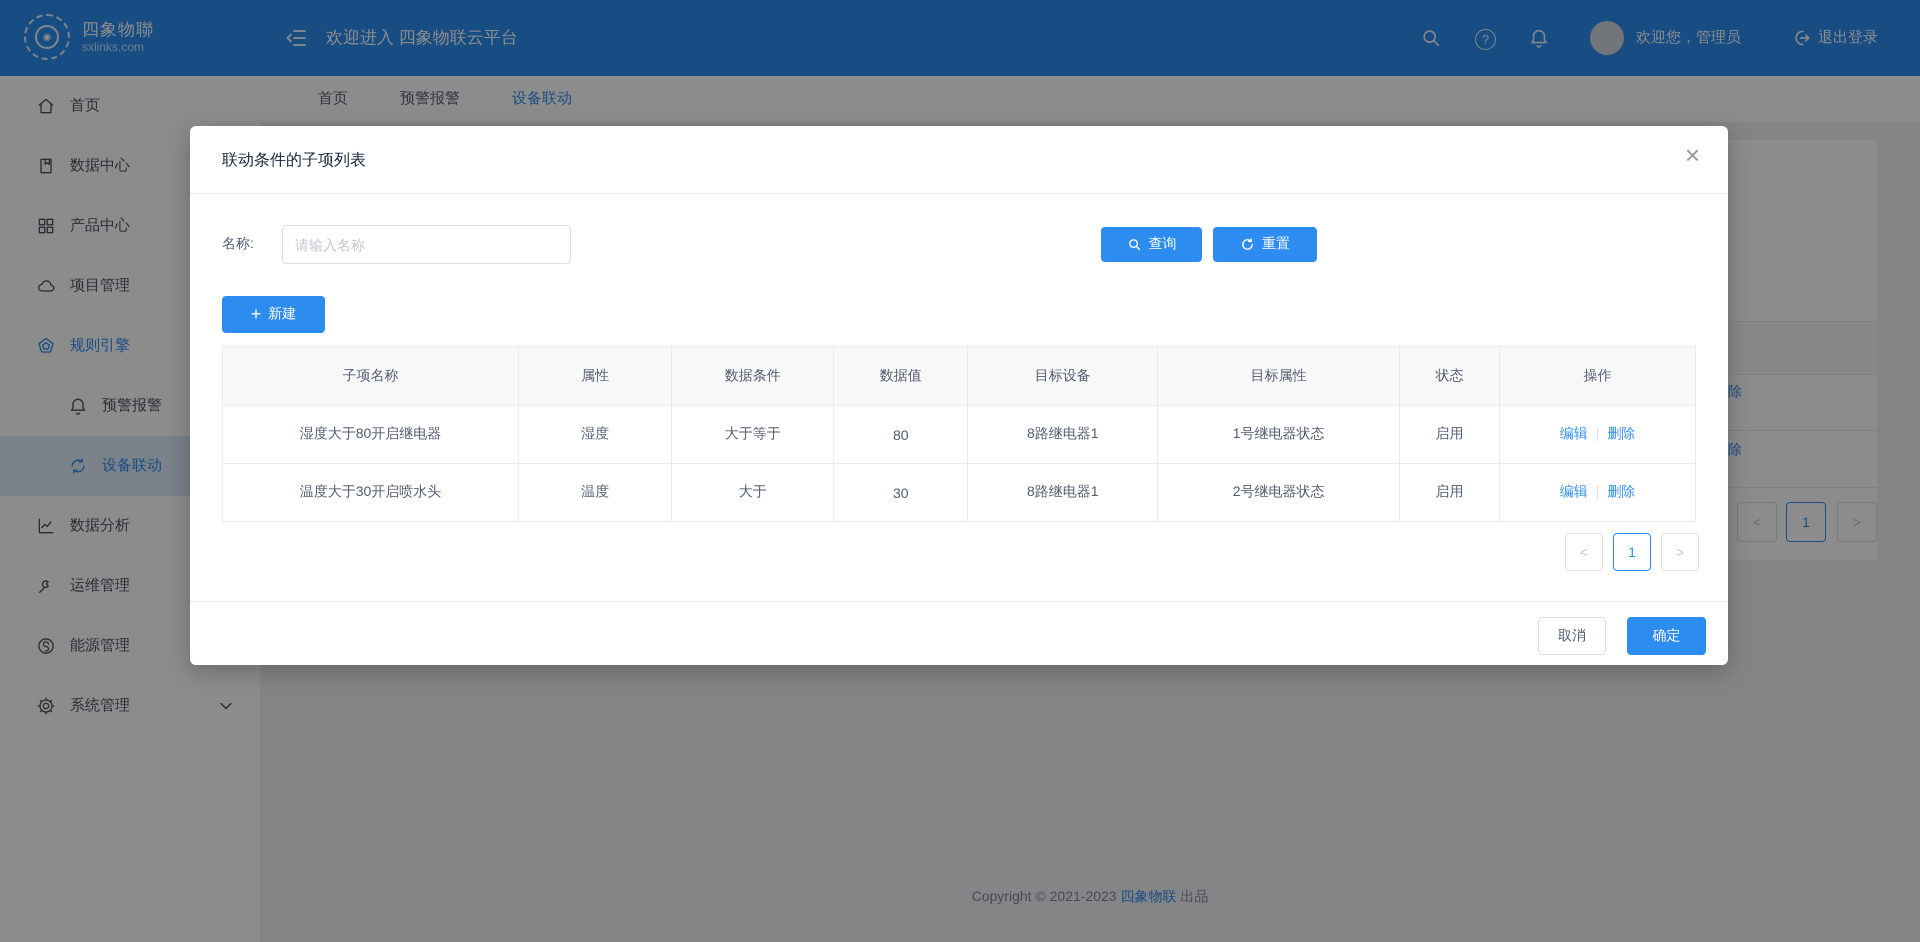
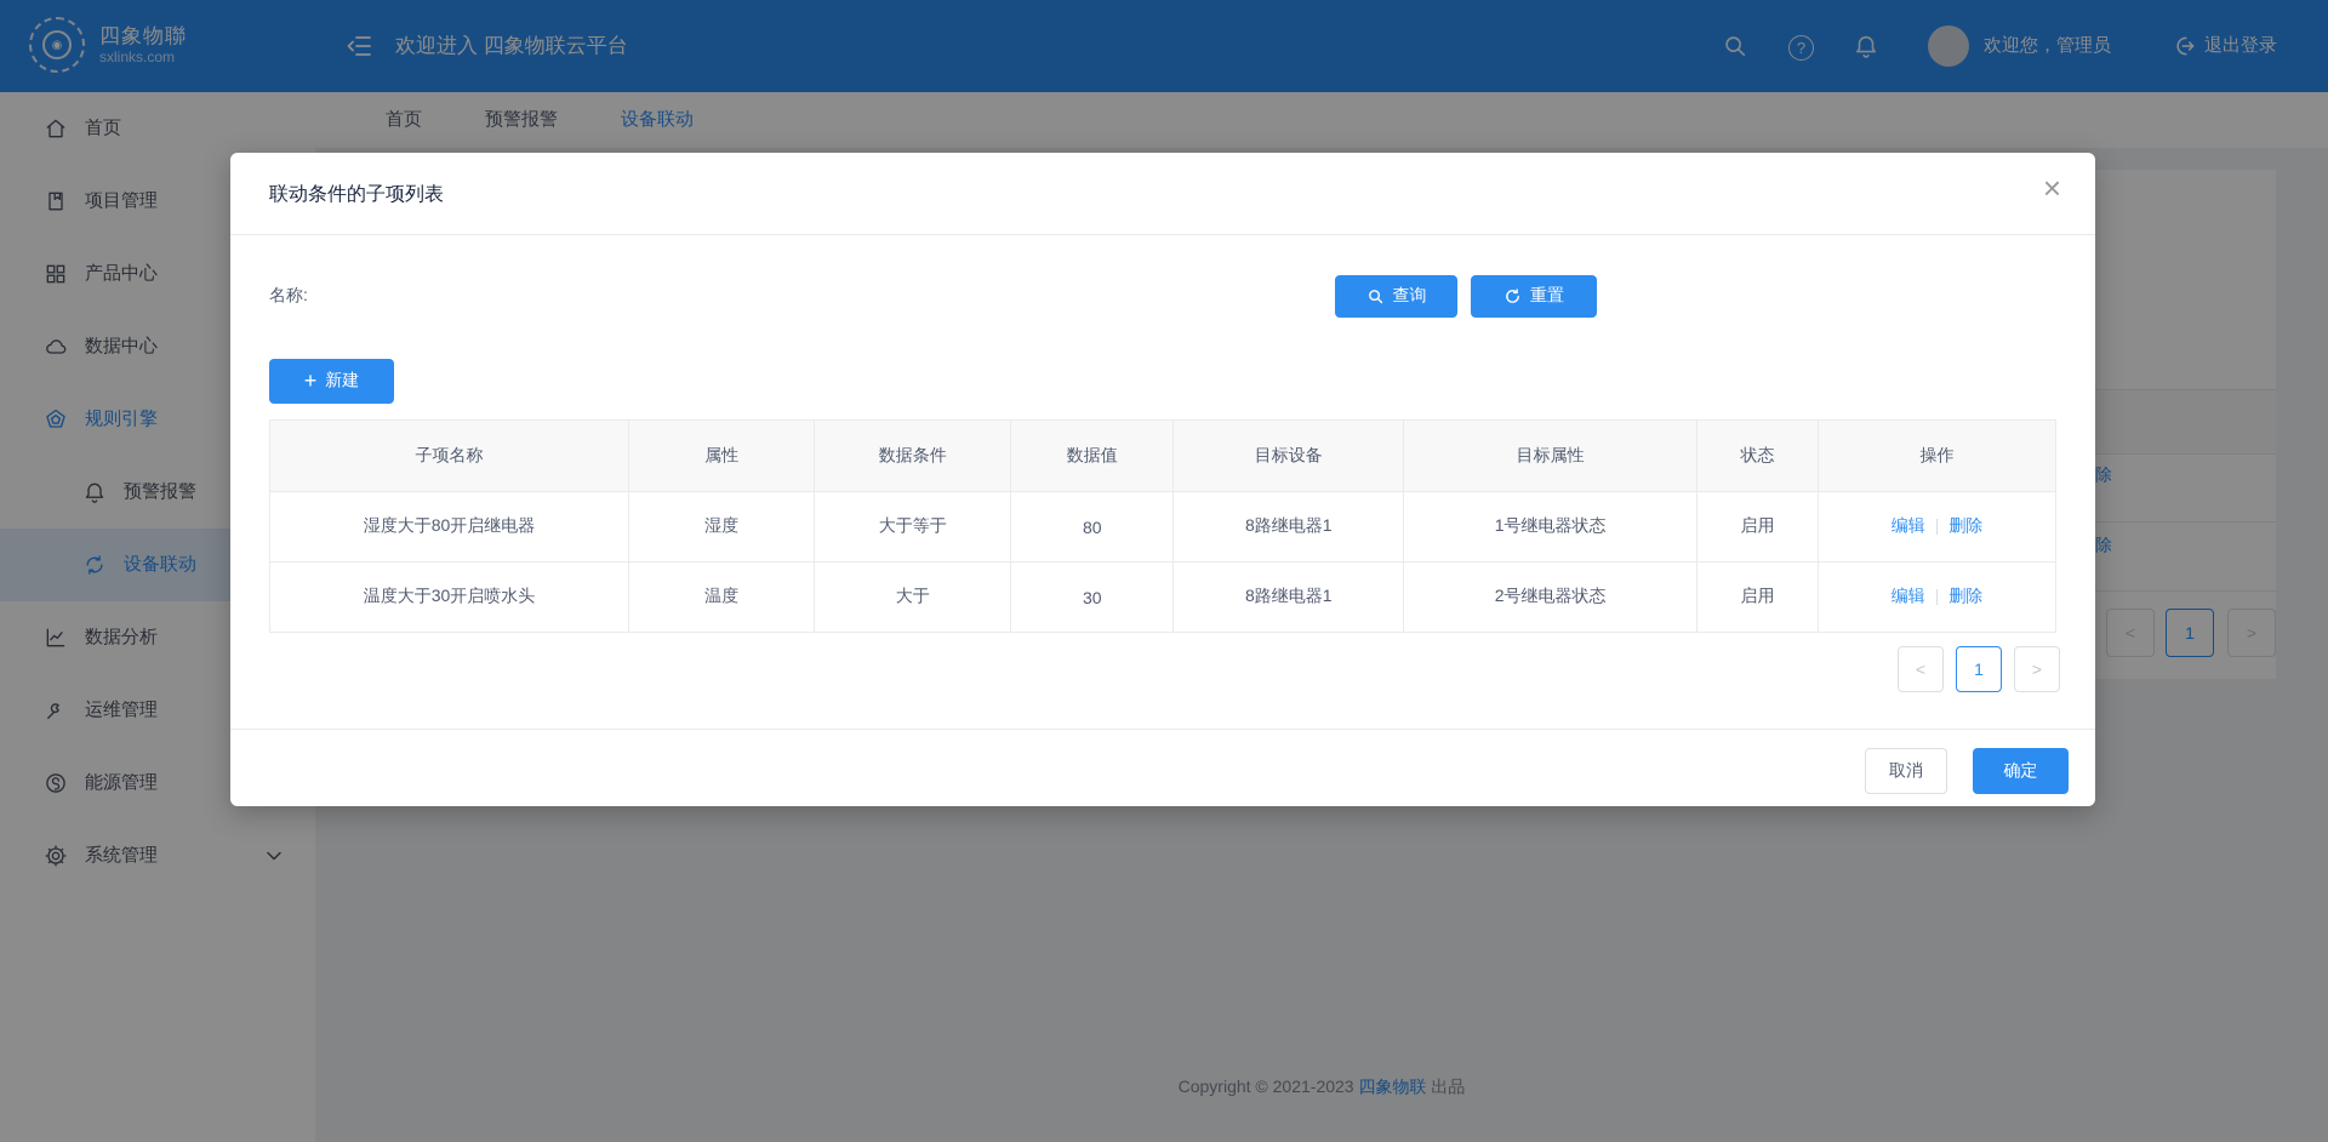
  ◉
  四象物聯
  sxlinks.com
  欢迎进入 四象物联云平台
  ?
  欢迎您，管理员
  退出登录
  首页
- 数据中心
+ 项目管理
  产品中心
- 项目管理
+ 数据中心
  规则引擎
  预警报警
  设备联动
  数据分析
  运维管理
  能源管理
  系统管理
  首页
  预警报警
  设备联动
  <
  1
  >
  Copyright © 2021-2023 四象物联 出品
  联动条件的子项列表
  ×
  名称:
- 请输入名称
  查询
  重置
  +
  新建
  子项名称	属性	数据条件	数据值	目标设备	目标属性	状态	操作
  湿度大于80开启继电器	湿度	大于等于	80	8路继电器1	1号继电器状态	启用	编辑 | 删除
  温度大于30开启喷水头	温度	大于	30	8路继电器1	2号继电器状态	启用	编辑 | 删除
  <
  1
  >
  取消
  确定
